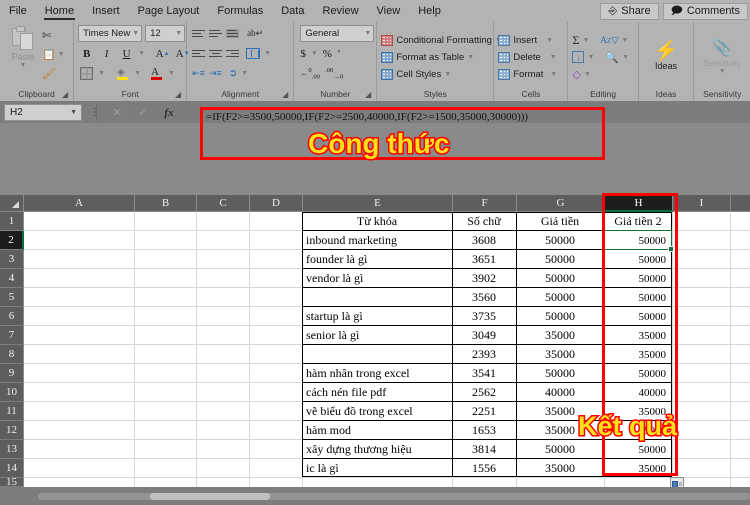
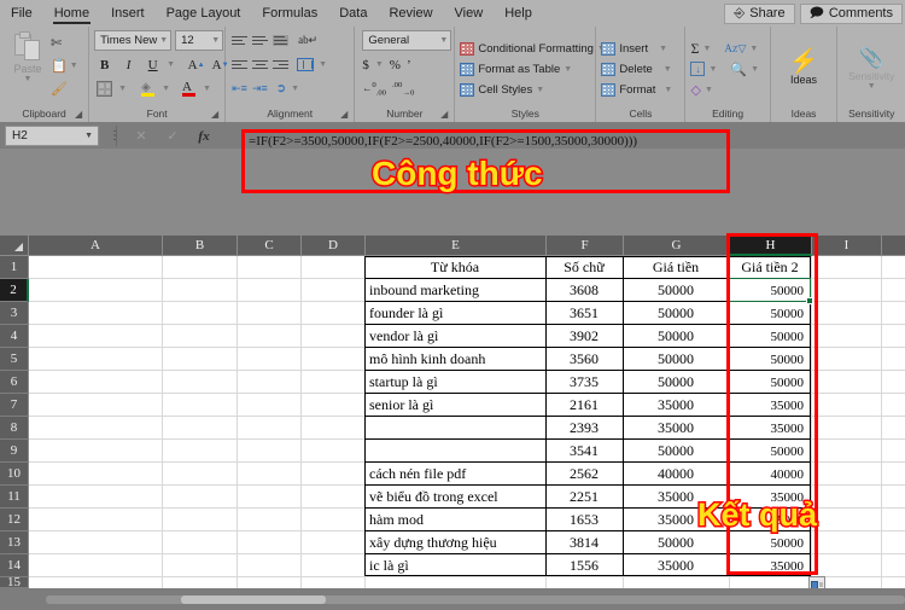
  File
  Home
  Insert
  Page Layout
  Formulas
  Data
  Review
  View
  Help
  ⎆
  Share
  🗩
  Comments
  Paste
  ✄
  📋
  🖌
  Clipboard
  ◢
  Times New
  12
  B
  I
  U
  A
  A
  ◈
  A
  Font
  ◢
  ab↵
  ⇤≡
  ⇥≡
  ➲
  Alignment
  ◢
  General
  $
  %
  ’
  Number
  ◢
  Conditional Formatting
  Format as Table
  Cell Styles
  Styles
  Insert
  Delete
  Format
  Cells
  Σ
  AZ▽
  ↓
  🔍
  ◇
  Editing
  ⚡
  Ideas
  Ideas
  📎
  Sensitivity
  H2
  ⋮
  ✕
  ✓
  fx
  =IF(F2>=3500,50000,IF(F2>=2500,40000,IF(F2>=1500,35000,30000)))
  Công thức
  A
  B
  C
  D
  E
  F
  G
  H
  I
  1
  2
  3
  4
  5
  6
  7
  8
  9
  10
  11
  12
  13
  14
  15
  Từ khóa
  Số chữ
  Giá tiền
  Giá tiền 2
  inbound marketing
  3608
  50000
  founder là gì
  3651
  50000
  50000
  vendor là gì
  3902
  50000
  50000
+ mô hình kinh doanh
  3560
  50000
  50000
  startup là gì
  3735
  50000
  50000
  senior là gì
- 3049
+ 2161
  35000
  35000
  2393
  35000
  35000
- hàm nhân trong excel
  3541
  50000
  50000
  cách nén file pdf
  2562
  40000
  40000
  vẽ biểu đồ trong excel
  2251
  35000
  35000
  hàm mod
  1653
  35000
  35000
  xây dựng thương hiệu
  3814
  50000
  50000
  ic là gì
  1556
  35000
  35000
  Kết quả
